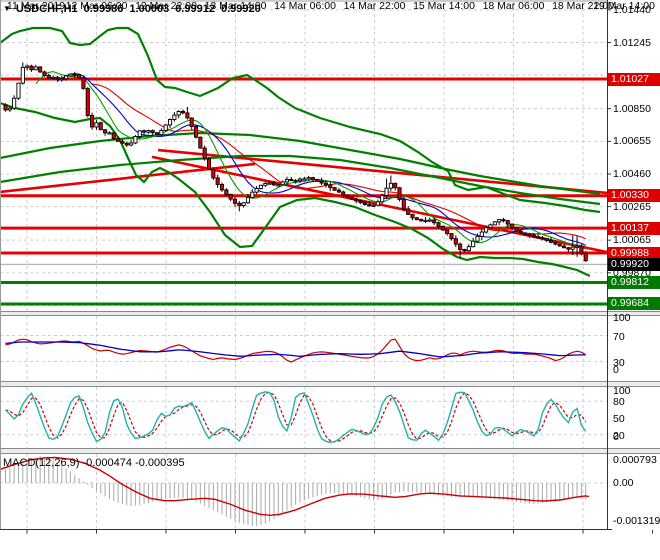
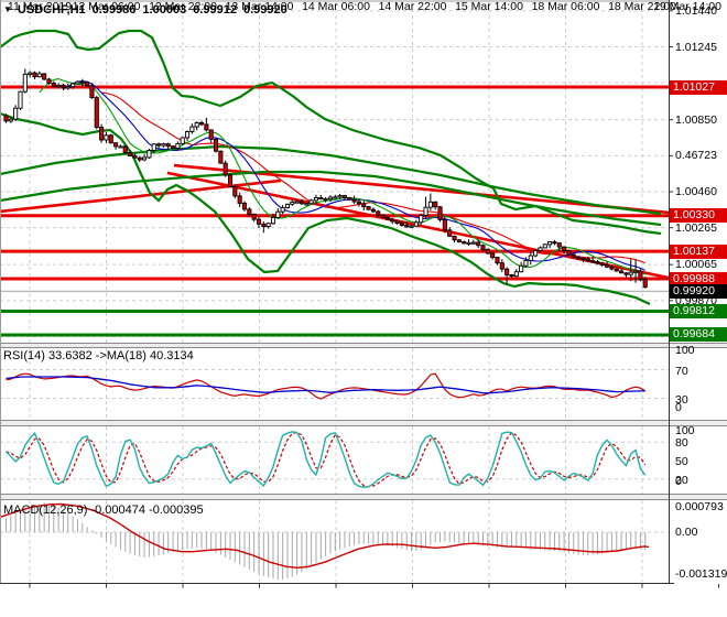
  ▼ USDCHF,H1 0.99986 1.00003 0.99912 0.99920
+ RSI(14) 33.6382 ->MA(18) 40.3134
  MACD(12,26,9) -0.000474 -0.000395
  1.01440
  1.01245
  1.00850
- 1.00655
+ 0.46723
  1.00460
  1.00265
  1.00065
  0.99870
  100
  70
  30
  0
  100
  80
  50
  20
  0
  0.000793
  0.00
  -0.001319
  1.01027
  1.00330
  1.00137
  0.99988
  0.99812
  0.99684
  0.99920
  11 Mar 2019
  12 Mar 06:00
  12 Mar 22:00
  13 Mar 14:00
  14 Mar 06:00
  14 Mar 22:00
  15 Mar 14:00
  18 Mar 06:00
  18 Mar 22:00
  19 Mar 14:00
